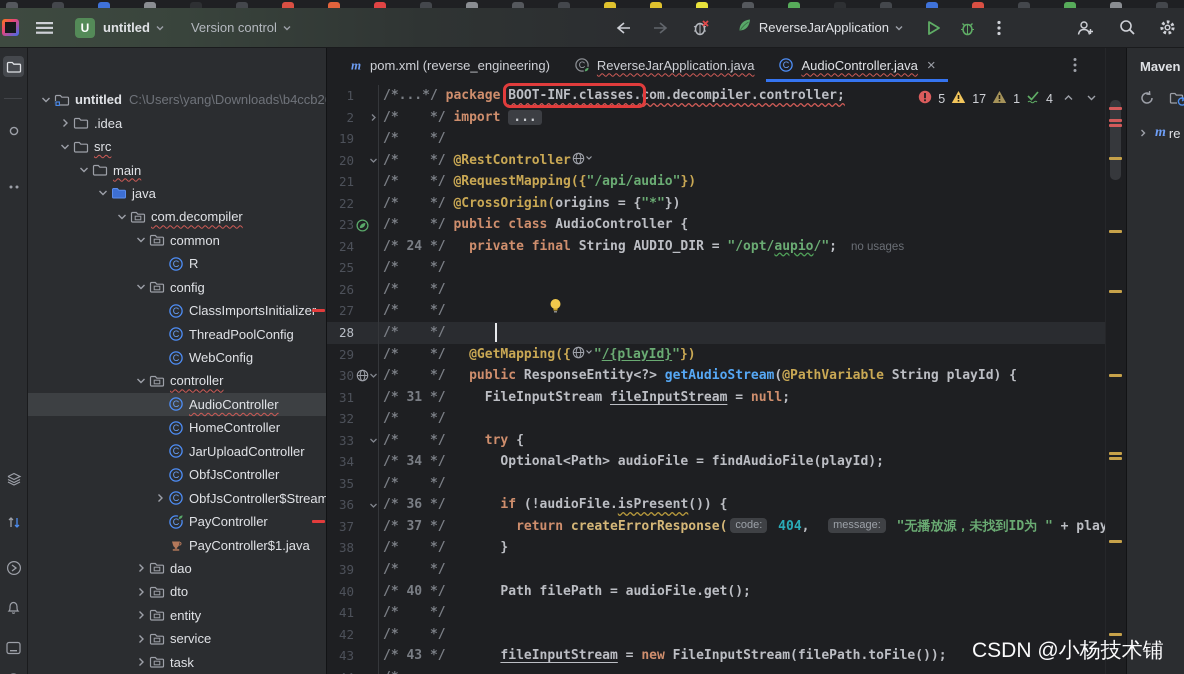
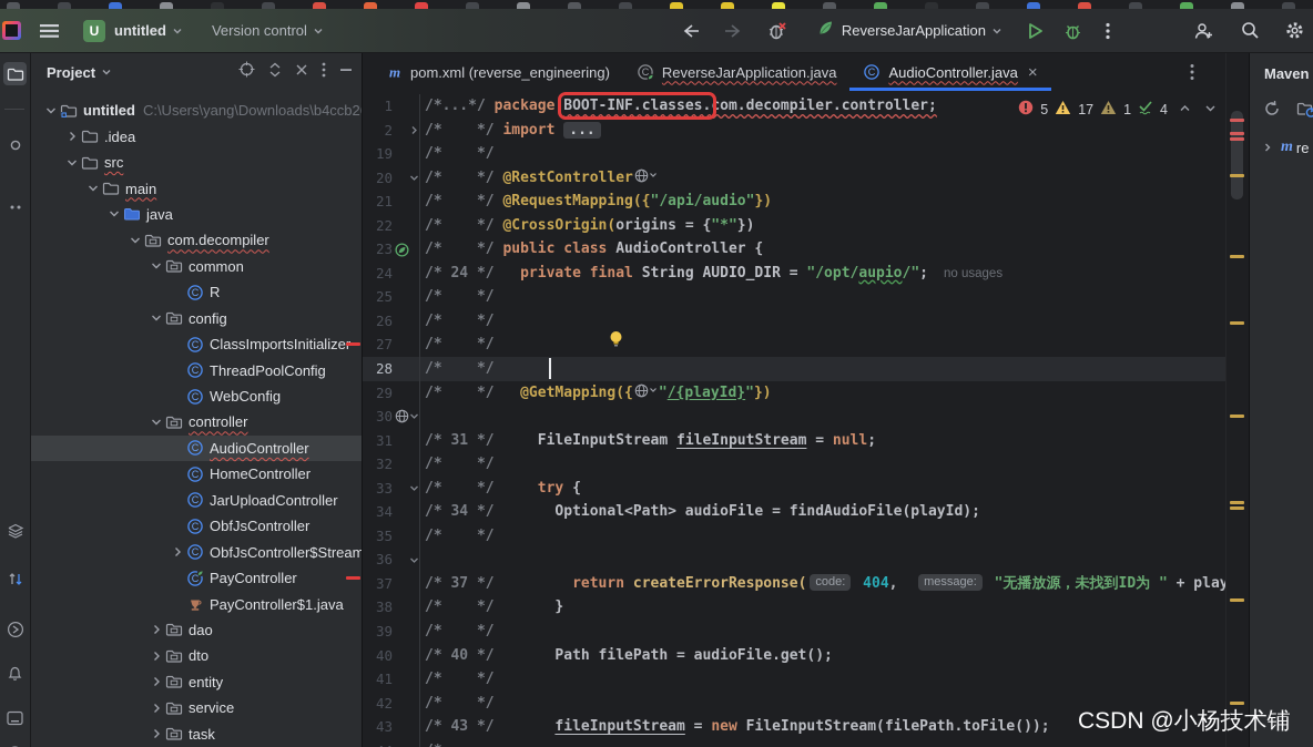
  U
  untitled
  Version control
  ReverseJarApplication
+ Project
  untitled
  C:\Users\yang\Downloads\b4ccb2
  .idea
  src
  main
  java
  com.decompiler
  common
  C
  R
  config
  C
  ClassImportsInitialize
  C
  ThreadPoolConfig
  C
  WebConfig
  controller
  C
  AudioController
  C
  HomeController
  C
  JarUploadController
  C
  ObfJsController
  C
  ObfJsController$Stream
  C
  PayController
  PayController$1.java
  dao
  dto
  entity
  service
  task
  m
  pom.xml (reverse_engineering)
  C
  ReverseJarApplication.java
  C
  AudioController.java
  ×
  1
  /*...*/ package BOOT-INF.classes.com.decompiler.controller;
  2
  /* */ import ...
  19
  /* */
  20
  /* */ @RestController
  21
  /* */ @RequestMapping({"/api/audio"})
  22
  /* */ @CrossOrigin(origins = {"*"})
  23
  /* */ public class AudioController {
  24
  /* 24 */ private final String AUDIO_DIR = "/opt/aupio/"; no usages
  25
  /* */
  26
  /* */
  27
  /* */
  28
  /* */
  29
  /* */ @GetMapping({ "/{playId}"})
  30
- /* */ public ResponseEntity<?> getAudioStream(@PathVariable String playId) {
  31
  /* 31 */ FileInputStream fileInputStream = null;
  32
  /* */
  33
  /* */ try {
  34
  /* 34 */ Optional<Path> audioFile = findAudioFile(playId);
  35
  /* */
  36
- /* 36 */ if (!audioFile.isPresent()) {
  37
  /* 37 */ return createErrorResponse( code: 404, message: "无播放源，未找到ID为 " + play
  38
  /* */ }
  39
  /* */
  40
  /* 40 */ Path filePath = audioFile.get();
  41
  /* */
  42
  /* */
  43
  /* 43 */ fileInputStream = new FileInputStream(filePath.toFile());
  5
  17
  1
  4
  Maven
  m
  re
  CSDN @小杨技术铺
